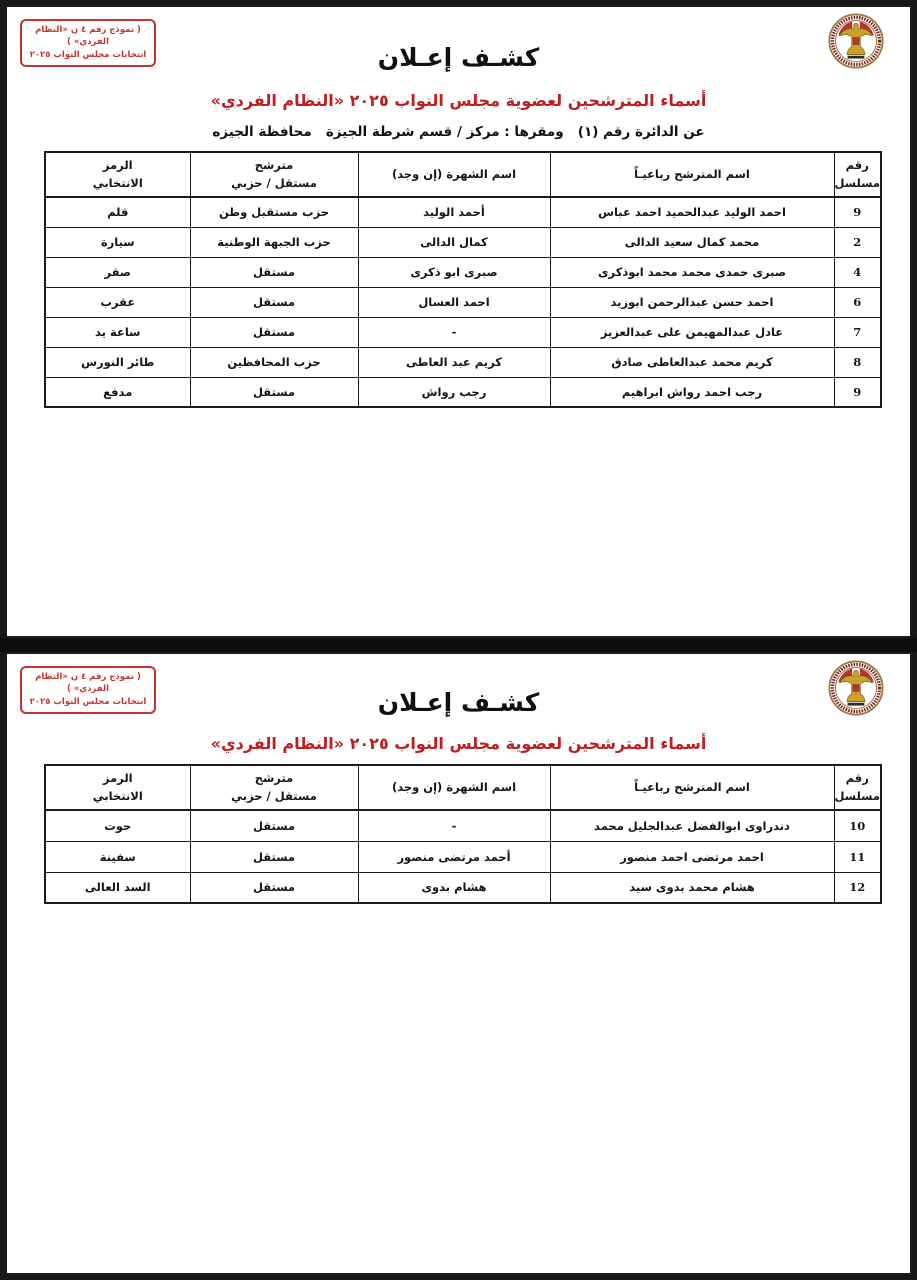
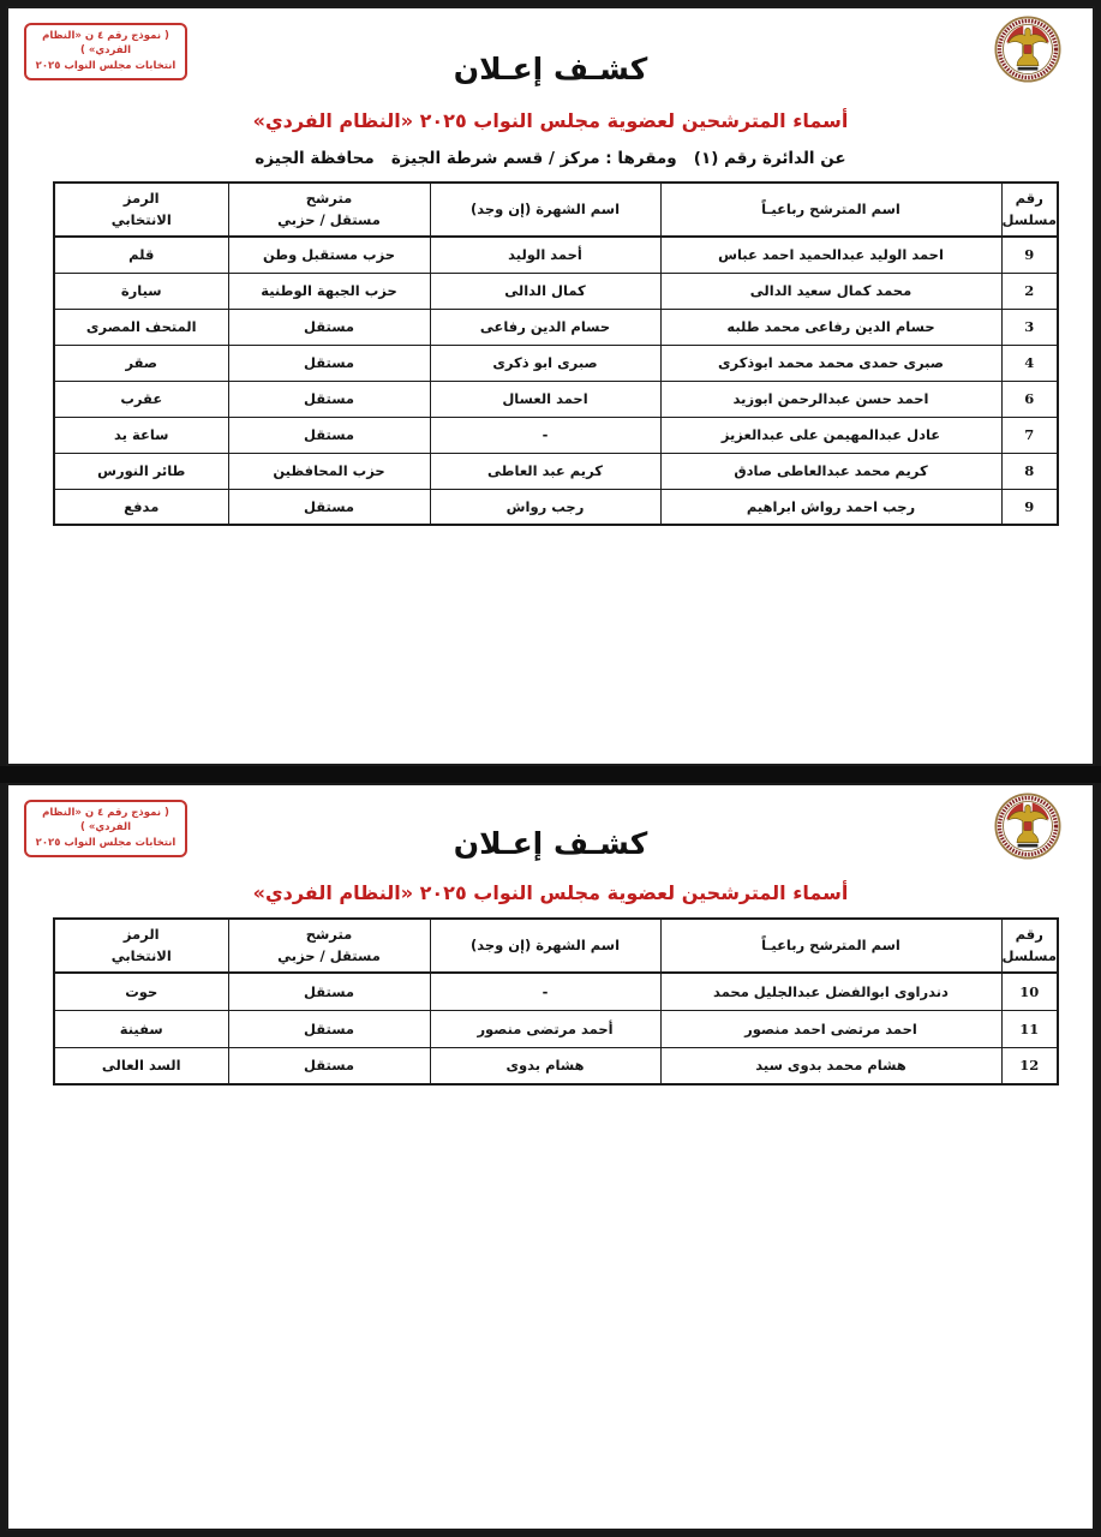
  ( نموذج رقم ٤ ن «النظام الفردي» )
  انتخابات مجلس النواب ٢٠٢٥
  كشـف إعـلان
  أسماء المترشحين لعضوية مجلس النواب ٢٠٢٥ «النظام الفردي»
  عن الدائرة رقم (١) ومقرها : مركز / قسم شرطة الجيزة محافظة الجيزه
  رقم مسلسل	اسم المترشح رباعيـاً	اسم الشهرة (إن وجد)	مترشح مستقل / حزبي	الرمز الانتخابي
  9	احمد الوليد عبدالحميد احمد عباس	أحمد الوليد	حزب مستقبل وطن	قلم
  2	محمد كمال سعيد الدالى	كمال الدالى	حزب الجبهة الوطنية	سيارة
+ 3	حسام الدين رفاعى محمد طلبه	حسام الدين رفاعى	مستقل	المتحف المصرى
  4	صبرى حمدى محمد محمد ابوذكرى	صبرى ابو ذكرى	مستقل	صقر
  6	احمد حسن عبدالرحمن ابوزيد	احمد العسال	مستقل	عقرب
  7	عادل عبدالمهيمن على عبدالعزيز	-	مستقل	ساعة يد
  8	كريم محمد عبدالعاطى صادق	كريم عبد العاطى	حزب المحافظين	طائر النورس
  9	رجب احمد رواش ابراهيم	رجب رواش	مستقل	مدفع
  ( نموذج رقم ٤ ن «النظام الفردي» )
  انتخابات مجلس النواب ٢٠٢٥
  كشـف إعـلان
  أسماء المترشحين لعضوية مجلس النواب ٢٠٢٥ «النظام الفردي»
  رقم مسلسل	اسم المترشح رباعيـاً	اسم الشهرة (إن وجد)	مترشح مستقل / حزبي	الرمز الانتخابي
  10	دندراوى ابوالفضل عبدالجليل محمد	-	مستقل	حوت
  11	احمد مرتضى احمد منصور	أحمد مرتضى منصور	مستقل	سفينة
  12	هشام محمد بدوى سيد	هشام بدوى	مستقل	السد العالى
